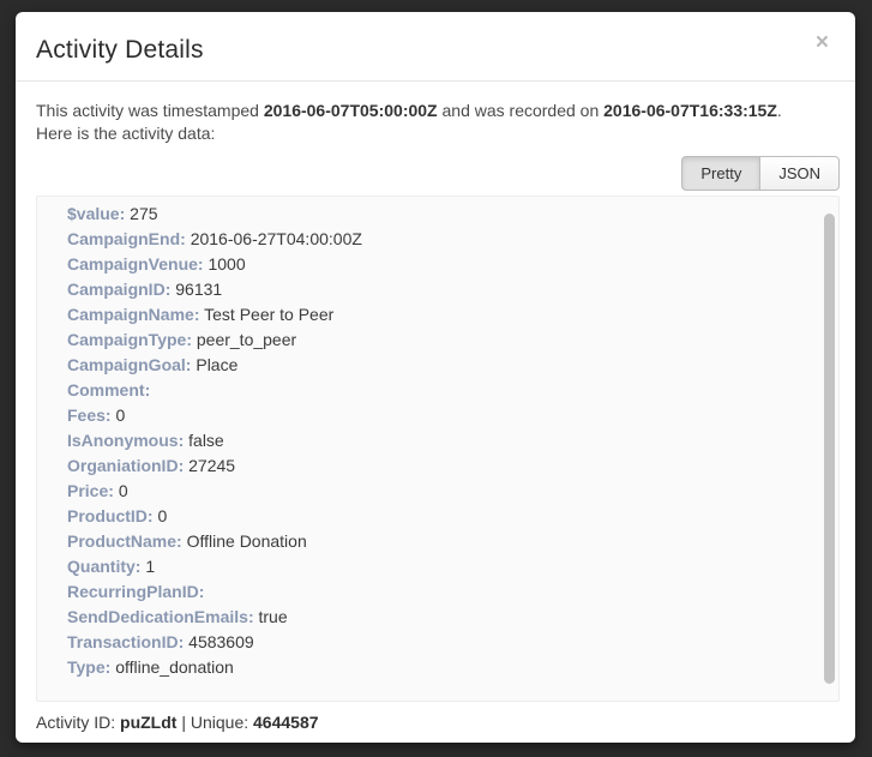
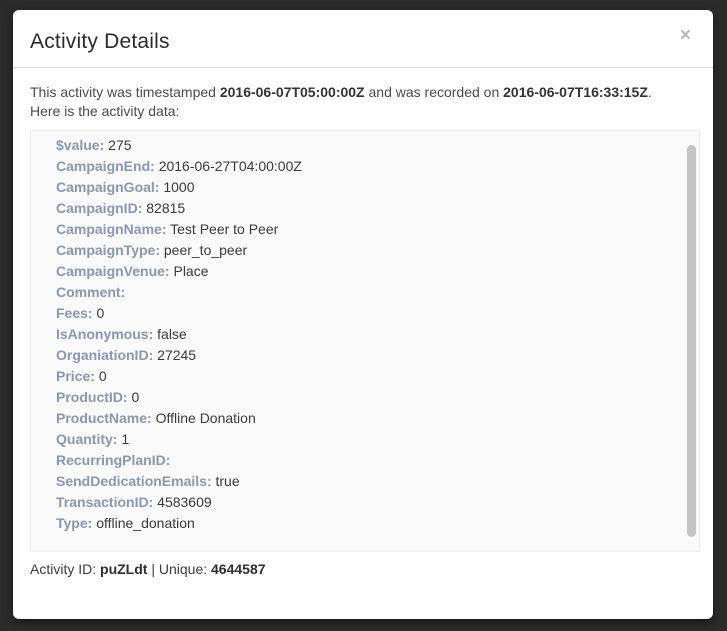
  Activity Details
  ×
  This activity was timestamped 2016-06-07T05:00:00Z and was recorded on 2016-06-07T16:33:15Z.
  Here is the activity data:
- Pretty
- JSON
  $value 275
  CampaignEnd 2016-06-27T04:00:00Z
- CampaignVenue 1000
+ CampaignGoal 1000
- CampaignID 96131
+ CampaignID 82815
  CampaignName Test Peer to Peer
  CampaignType peer_to_peer
- CampaignGoal Place
+ CampaignVenue Place
  Comment
  Fees 0
  IsAnonymous false
  OrganiationID 27245
  Price 0
  ProductID 0
  ProductName Offline Donation
  Quantity 1
  RecurringPlanID
  SendDedicationEmails true
  TransactionID 4583609
  Type offline_donation
  Activity ID: puZLdt | Unique: 4644587
